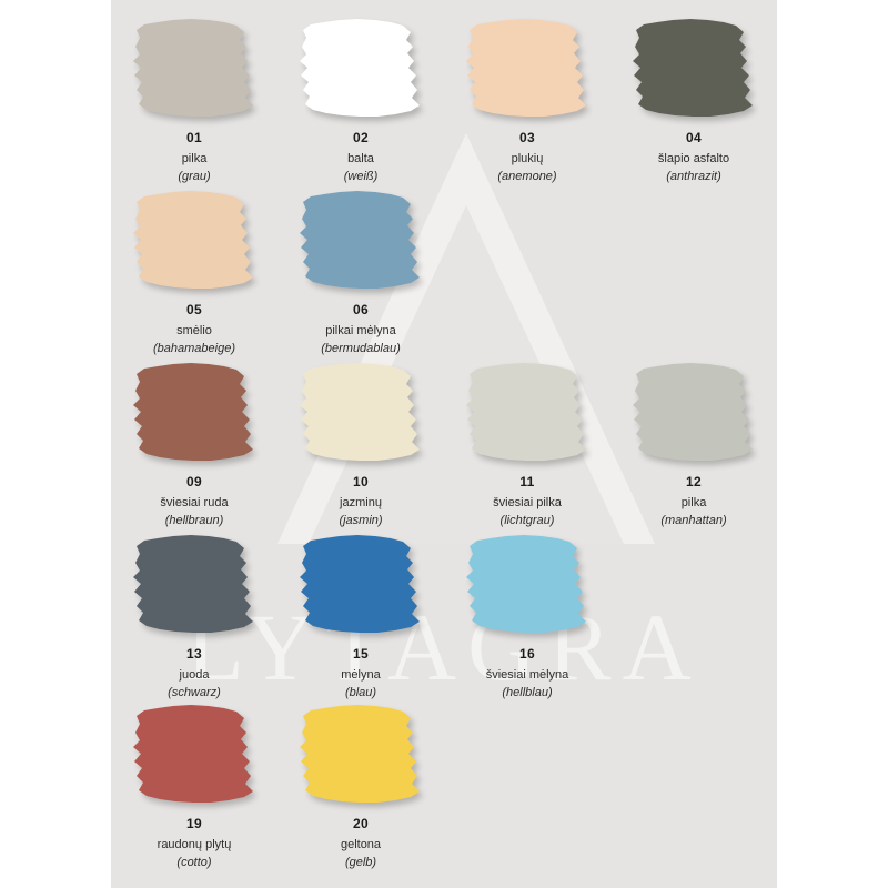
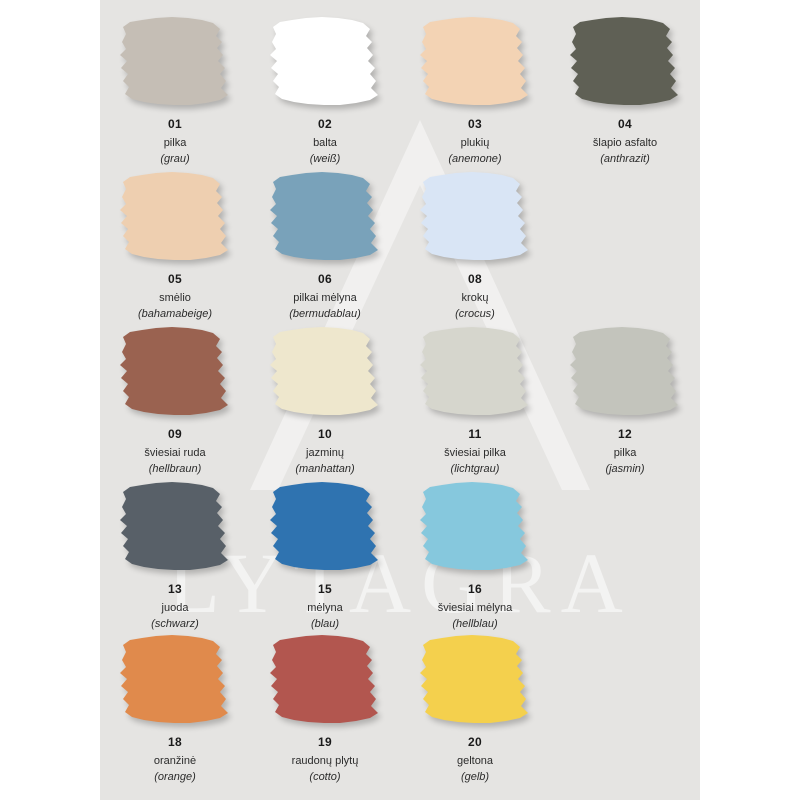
  LYTAGRA
  01
  pilka
  (grau)
  02
  balta
  (weiß)
  03
  plukių
  (anemone)
  04
  šlapio asfalto
  (anthrazit)
  05
  smėlio
  (bahamabeige)
  06
  pilkai mėlyna
  (bermudablau)
+ 08
+ krokų
+ (crocus)
  09
  šviesiai ruda
  (hellbraun)
  10
  jazminų
- (jasmin)
+ (manhattan)
  11
  šviesiai pilka
  (lichtgrau)
  12
  pilka
- (manhattan)
+ (jasmin)
  13
  juoda
  (schwarz)
  15
  mėlyna
  (blau)
  16
  šviesiai mėlyna
  (hellblau)
+ 18
+ oranžinė
+ (orange)
  19
  raudonų plytų
  (cotto)
  20
  geltona
  (gelb)
